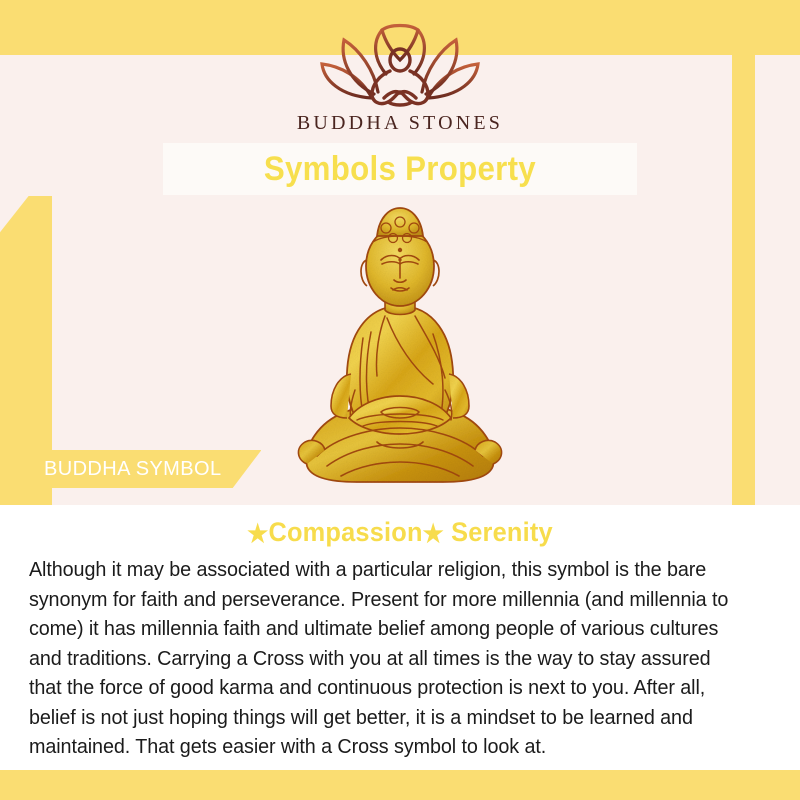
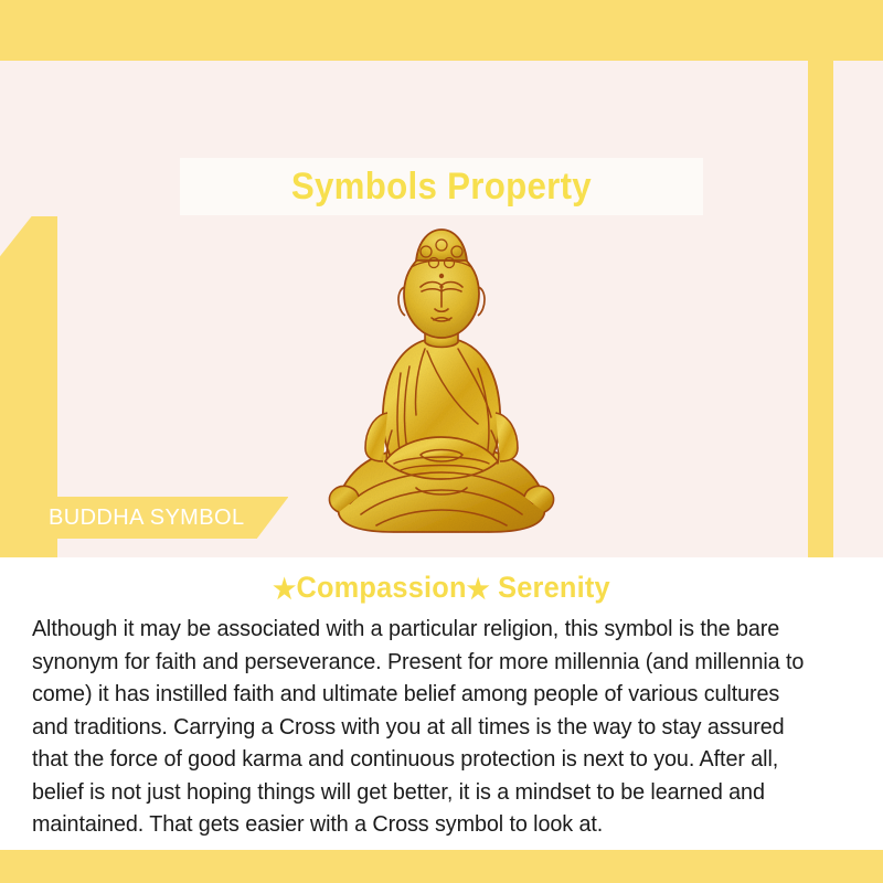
- BUDDHA STONES
  Symbols Property
  BUDDHA SYMBOL
  ★Compassion★ Serenity
- Although it may be associated with a particular religion, this symbol is the bare synonym for faith and perseverance. Present for more millennia (and millennia to come) it has millennia faith and ultimate belief among people of various cultures and traditions. Carrying a Cross with you at all times is the way to stay assured that the force of good karma and continuous protection is next to you. After all, belief is not just hoping things will get better, it is a mindset to be learned and maintained. That gets easier with a Cross symbol to look at.
+ Although it may be associated with a particular religion, this symbol is the bare synonym for faith and perseverance. Present for more millennia (and millennia to come) it has instilled faith and ultimate belief among people of various cultures and traditions. Carrying a Cross with you at all times is the way to stay assured that the force of good karma and continuous protection is next to you. After all, belief is not just hoping things will get better, it is a mindset to be learned and maintained. That gets easier with a Cross symbol to look at.
